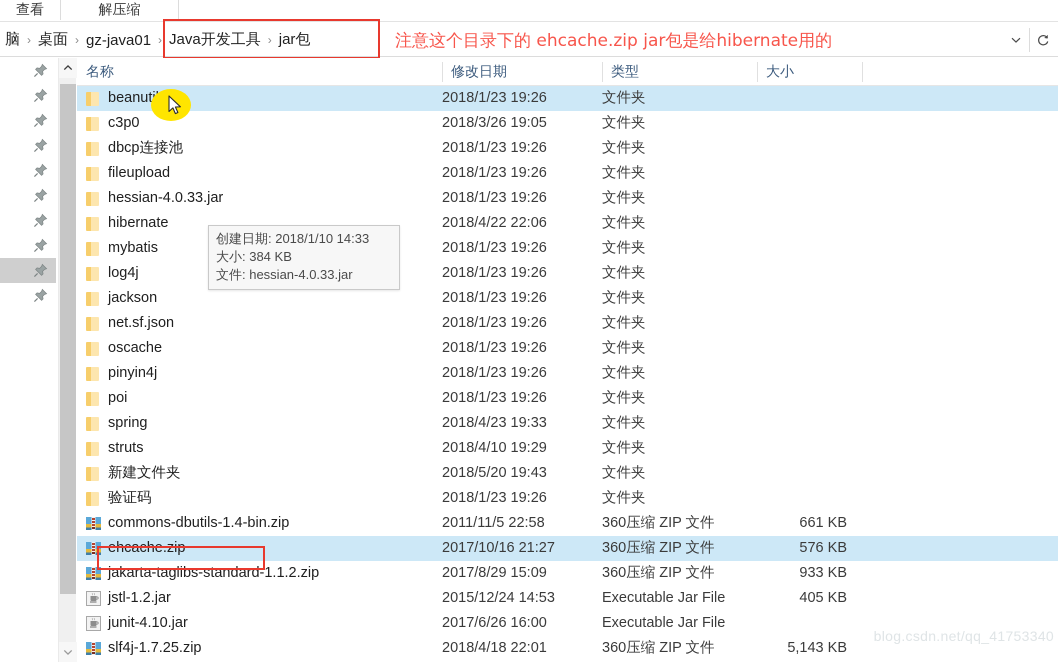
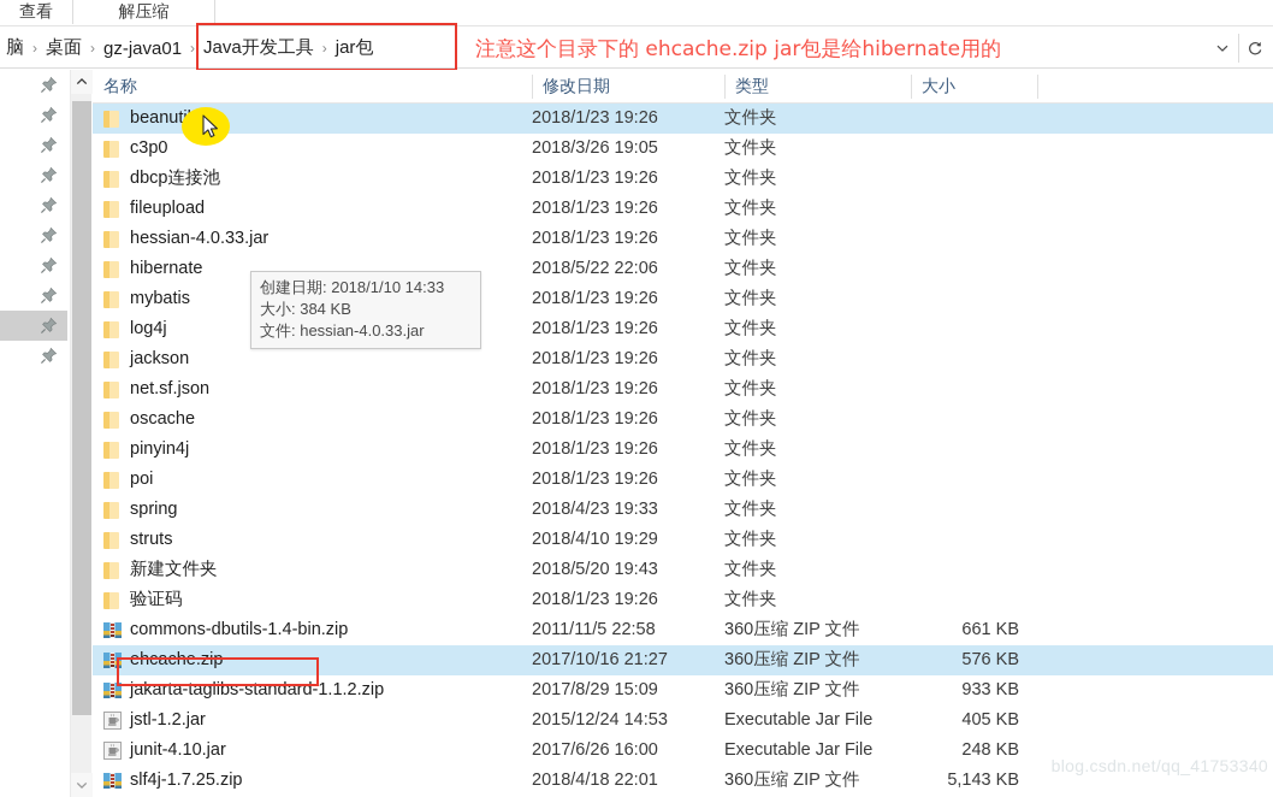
  查看
  解压缩
  脑
  ›
  桌面
  ›
  gz-java01
  ›
  Java开发工具
  ›
  jar包
  注意这个目录下的 ehcache.zip jar包是给hibernate用的
  名称
  修改日期
  类型
  大小
  2018/1/23 19:26
  文件夹
  c3p0
  2018/3/26 19:05
  文件夹
  dbcp连接池
  2018/1/23 19:26
  文件夹
  fileupload
  2018/1/23 19:26
  文件夹
  hessian-4.0.33.jar
  2018/1/23 19:26
  文件夹
  hibernate
- 2018/4/22 22:06
+ 2018/5/22 22:06
  文件夹
  mybatis
  2018/1/23 19:26
  文件夹
  log4j
  2018/1/23 19:26
  文件夹
  jackson
  2018/1/23 19:26
  文件夹
  net.sf.json
  2018/1/23 19:26
  文件夹
  oscache
  2018/1/23 19:26
  文件夹
  pinyin4j
  2018/1/23 19:26
  文件夹
  poi
  2018/1/23 19:26
  文件夹
  spring
  2018/4/23 19:33
  文件夹
  struts
  2018/4/10 19:29
  文件夹
  新建文件夹
  2018/5/20 19:43
  文件夹
  验证码
  2018/1/23 19:26
  文件夹
  commons-dbutils-1.4-bin.zip
  2011/11/5 22:58
  360压缩 ZIP 文件
  661 KB
  ehcache.zip
  2017/10/16 21:27
  360压缩 ZIP 文件
  576 KB
  jakarta-taglibs-standard-1.1.2.zip
  2017/8/29 15:09
  360压缩 ZIP 文件
  933 KB
  jstl-1.2.jar
  2015/12/24 14:53
  Executable Jar File
  405 KB
  junit-4.10.jar
  2017/6/26 16:00
  Executable Jar File
+ 248 KB
  slf4j-1.7.25.zip
  2018/4/18 22:01
  360压缩 ZIP 文件
  5,143 KB
  创建日期: 2018/1/10 14:33
  大小: 384 KB
  文件: hessian-4.0.33.jar
  blog.csdn.net/qq_41753340
